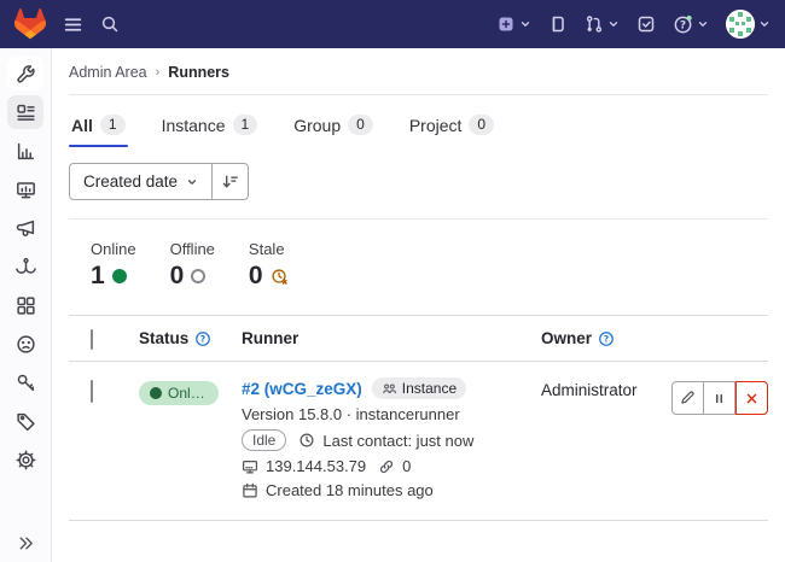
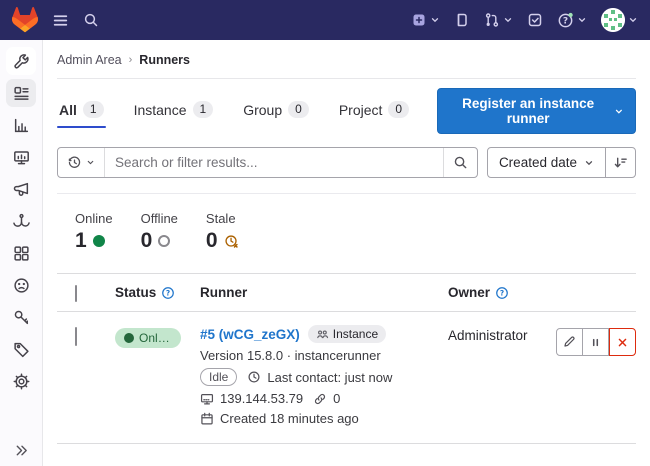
  ?
  Admin Area
  ›
  Runners
  All
  1
  Instance
  1
  Group
  0
  Project
  0
+ Register an instance runner
+ Search or filter results...
  Created date
  Online
  1
  Offline
  0
  Stale
  0
  Status
  ?
  Runner
  Owner
  ?
  Online
- #2 (wCG_zeGX)
+ #5 (wCG_zeGX)
  Instance
  Version 15.8.0 · instancerunner
  Idle
  Last contact: just now
  139.144.53.79
  0
  Created 18 minutes ago
  Administrator
